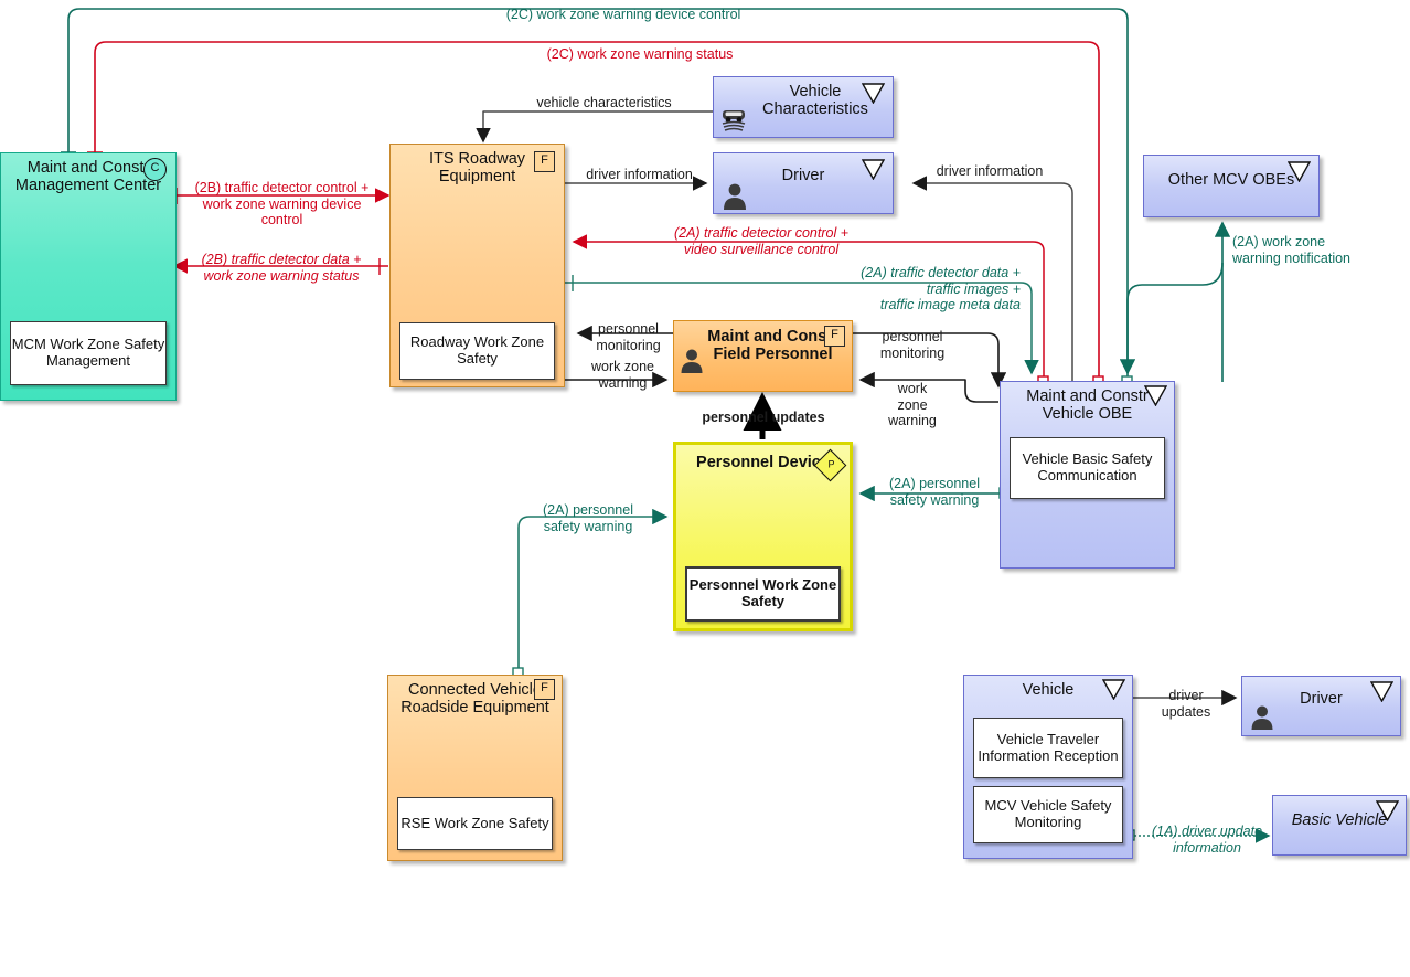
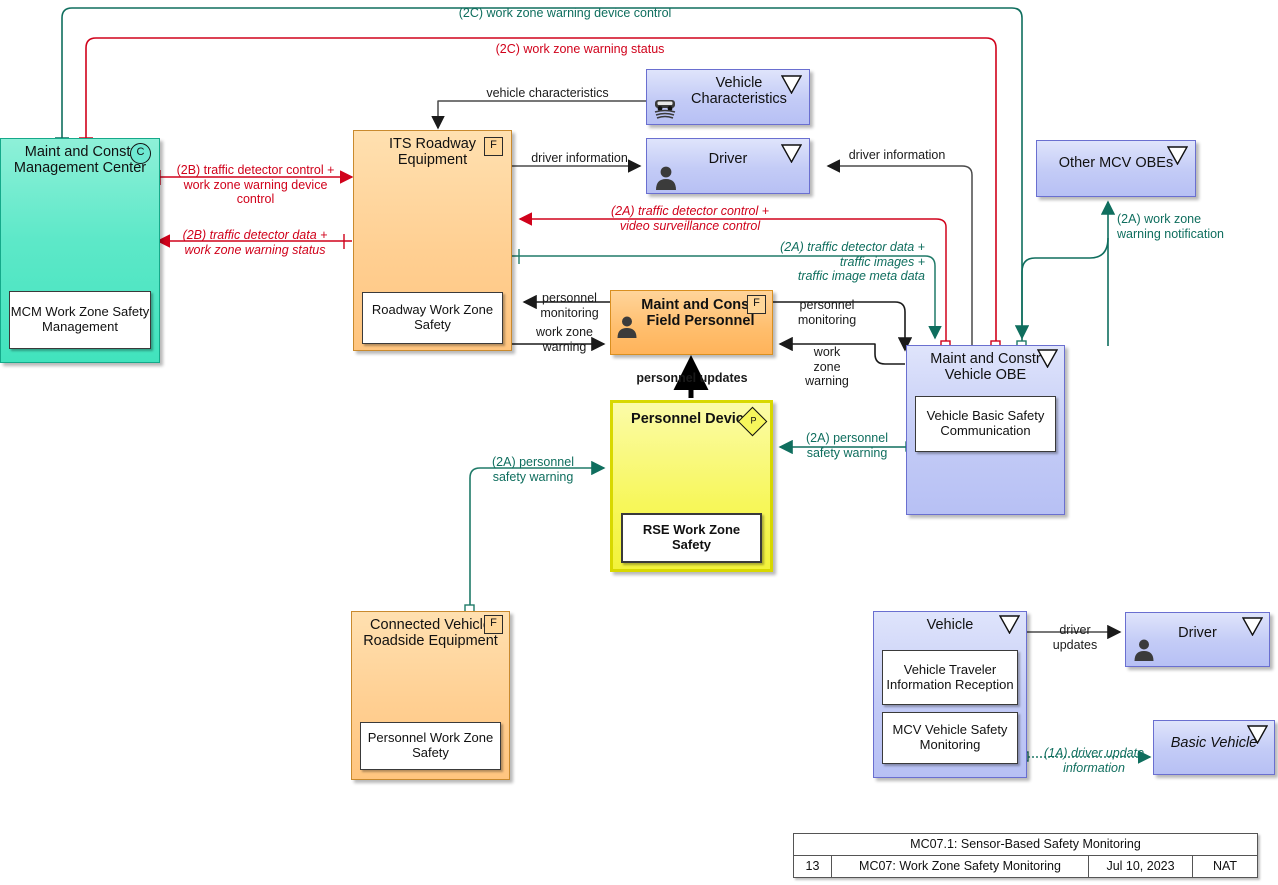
  Maint and Const Management Center
  C
  MCM Work Zone Safety Management
  ITS Roadway Equipment
  F
  Roadway Work Zone Safety
  Vehicle Characteristics
  Driver
  Other MCV OBEs
  Maint and Cons Field Personnel
  F
  Maint and Constr Vehicle OBE
  Vehicle Basic Safety Communication
  Personnel Devi
- Personnel Work Zone Safety
+ RSE Work Zone Safety
  Connected Vehicl Roadside Equipment
  F
- RSE Work Zone Safety
+ Personnel Work Zone Safety
  Vehicle
  Vehicle Traveler Information Reception
  MCV Vehicle Safety Monitoring
  Driver
  Basic Vehicle
  (2C) work zone warning device control
  (2C) work zone warning status
  (2B) traffic detector control +
  work zone warning device
  control
  (2B) traffic detector data +
  work zone warning status
  vehicle characteristics
  driver information
  driver information
  (2A) traffic detector control +
  video surveillance control
  (2A) traffic detector data +
  traffic images +
  traffic image meta data
  (2A) work zone
  warning notification
  personnel
  monitoring
  work zone
  warning
  personnel
  monitoring
  work
  zone
  warning
  personnel updates
  (2A) personnel
  safety warning
  (2A) personnel
  safety warning
  driver
  updates
  (1A) driver update
  information
+ MC07.1: Sensor-Based Safety Monitoring
+ 13
+ MC07: Work Zone Safety Monitoring
+ Jul 10, 2023
+ NAT
